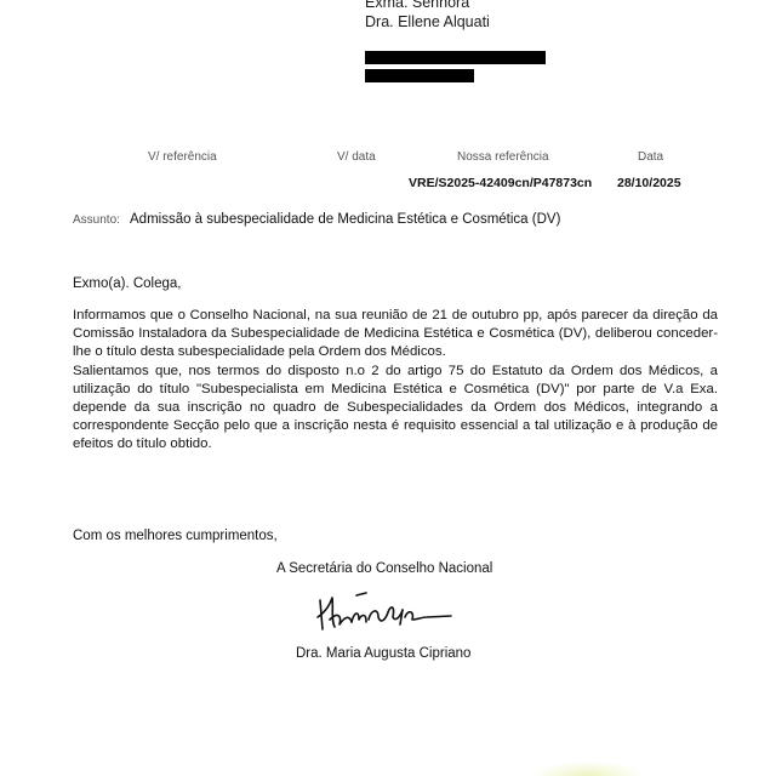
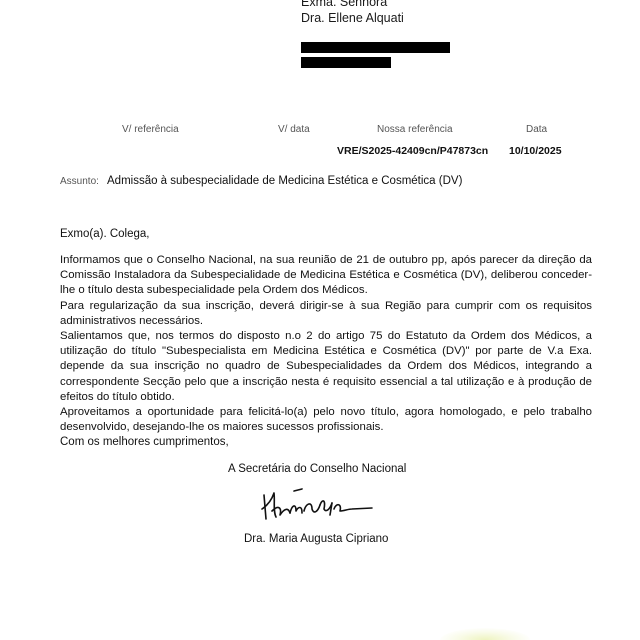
  Exma. Senhora
  Dra. Ellene Alquati
  V/ referência
  V/ data
  Nossa referência
  Data
  VRE/S2025-42409cn/P47873cn
- 28/10/2025
+ 10/10/2025
  Assunto:
  Admissão à subespecialidade de Medicina Estética e Cosmética (DV)
  Exmo(a). Colega,
  Informamos que o Conselho Nacional, na sua reunião de 21 de outubro pp, após parecer da direção da Comissão Instaladora da Subespecialidade de Medicina Estética e Cosmética (DV), deliberou conceder-lhe o título desta subespecialidade pela Ordem dos Médicos.
+ Para regularização da sua inscrição, deverá dirigir-se à sua Região para cumprir com os requisitos administrativos necessários.
  Salientamos que, nos termos do disposto n.o 2 do artigo 75 do Estatuto da Ordem dos Médicos, a utilização do título "Subespecialista em Medicina Estética e Cosmética (DV)" por parte de V.a Exa. depende da sua inscrição no quadro de Subespecialidades da Ordem dos Médicos, integrando a correspondente Secção pelo que a inscrição nesta é requisito essencial a tal utilização e à produção de efeitos do título obtido.
+ Aproveitamos a oportunidade para felicitá-lo(a) pelo novo título, agora homologado, e pelo trabalho desenvolvido, desejando-lhe os maiores sucessos profissionais.
  Com os melhores cumprimentos,
  A Secretária do Conselho Nacional
  Dra. Maria Augusta Cipriano
